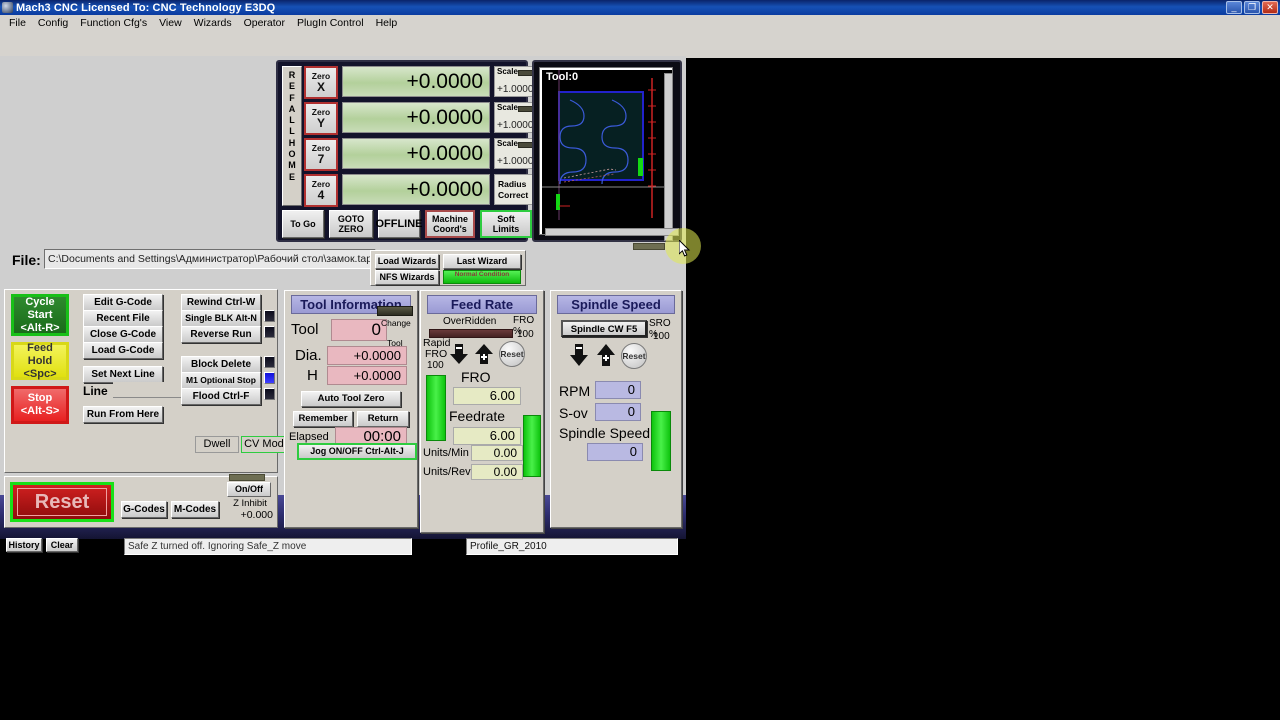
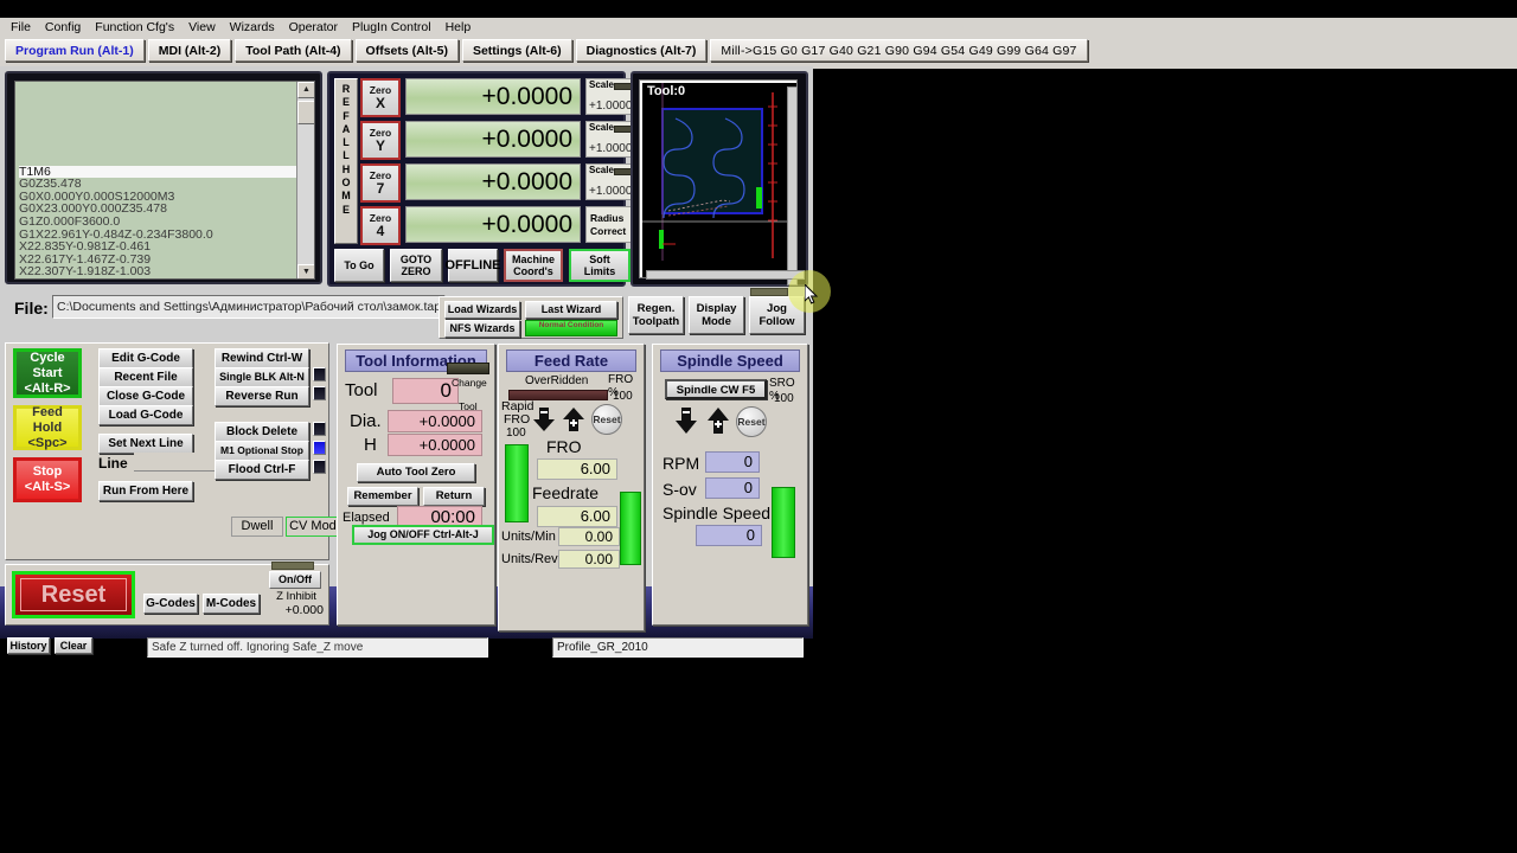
- Mach3 CNC Licensed To: CNC Technology E3DQ
- _
- ❐
- ✕
  File
  Config
  Function Cfg's
  View
  Wizards
  Operator
  PlugIn Control
  Help
+ Program Run (Alt-1)
+ MDI (Alt-2)
+ Tool Path (Alt-4)
+ Offsets (Alt-5)
+ Settings (Alt-6)
+ Diagnostics (Alt-7)
+ Mill->G15 G0 G17 G40 G21 G90 G94 G54 G49 G99 G64 G97
+ T1M6
+ G0Z35.478
+ G0X0.000Y0.000S12000M3
+ G0X23.000Y0.000Z35.478
+ G1Z0.000F3600.0
+ G1X22.961Y-0.484Z-0.234F3800.0
+ X22.835Y-0.981Z-0.461
+ X22.617Y-1.467Z-0.739
+ X22.307Y-1.918Z-1.003
  R
  E
  F
  A
  L
  L
  H
  O
  M
  E
  Zero
  X
  +0.0000
  Scale
  +1.0000
  Zero
  Y
  +0.0000
  Scale
  +1.0000
  Zero
  7
  +0.0000
  Scale
  +1.0000
  Zero
  4
  +0.0000
  Radius
  Correct
  To Go
  GOTO
  ZERO
  OFFLINE
  Machine
  Coord's
  Soft
  Limits
  Tool:0
  File:
  C:\Documents and Settings\Администратор\Рабочий стол\замок.ta
  Load Wizards
  Last Wizard
  NFS Wizards
+ Regen.
+ Toolpath
+ Display
+ Mode
+ Jog
+ Follow
  Cycle Start
  <Alt-R>
  Feed Hold
  <Spc>
  Stop
  <Alt-S>
  Edit G-Code
  Recent File
  Close G-Code
  Load G-Code
  Set Next Line
  Line
  Run From Here
  Rewind Ctrl-W
  Single BLK Alt-N
  Reverse Run
  Block Delete
  M1 Optional Stop
  Flood Ctrl-F
  Dwell
  CV Mod
  Reset
  G-Codes
  M-Codes
  On/Off
  Z Inhibit
  +0.000
  Tool Information
  Tool
  0
  Change
  Tool
  Dia.
  +0.0000
  H
  +0.0000
  Auto Tool Zero
  Remember
  Return
  Elapsed
  00:00
  Jog ON/OFF Ctrl-Alt-J
  Feed Rate
  OverRidden
  FRO %
  100
  Rapid
  FRO
  100
  Reset
  FRO
  6.00
  Feedrate
  6.00
  Units/Min
  0.00
  Units/Rev
  0.00
  Spindle Speed
  Spindle CW F5
  SRO %
  100
  Reset
  RPM
  0
  S-ov
  0
  Spindle Speed
  0
  History
  Clear
  Status
  Safe Z turned off. Ignoring Safe_Z move
  Profile:
  Profile_GR_2010
